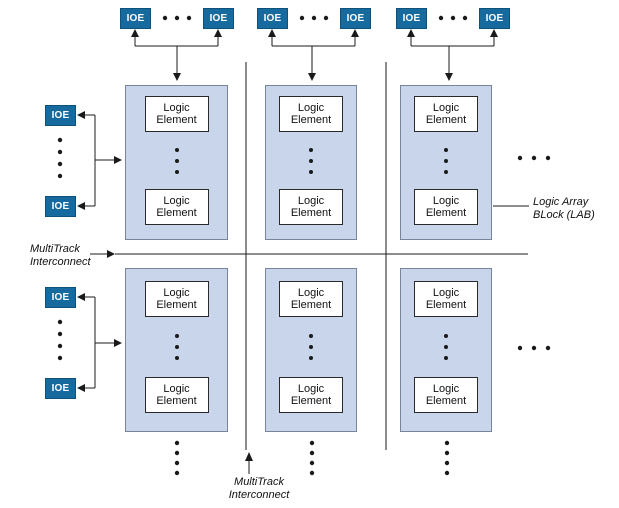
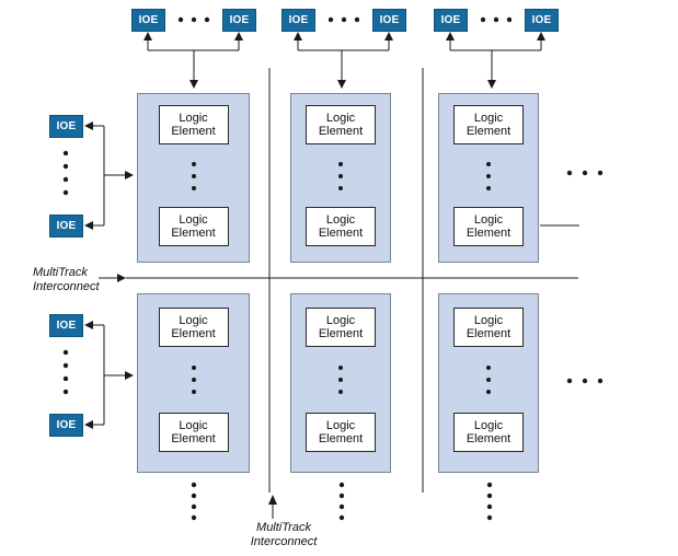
  IOE
  IOE
  IOE
  IOE
  IOE
  IOE
  IOE
  IOE
  IOE
  IOE
  Logic Element
  Logic Element
  Logic Element
  Logic Element
  Logic Element
  Logic Element
  Logic Element
  Logic Element
  Logic Element
  Logic Element
  Logic Element
  Logic Element
  MultiTrack
  Interconnect
  MultiTrack
  Interconnect
- Logic Array
- BLock (LAB)
